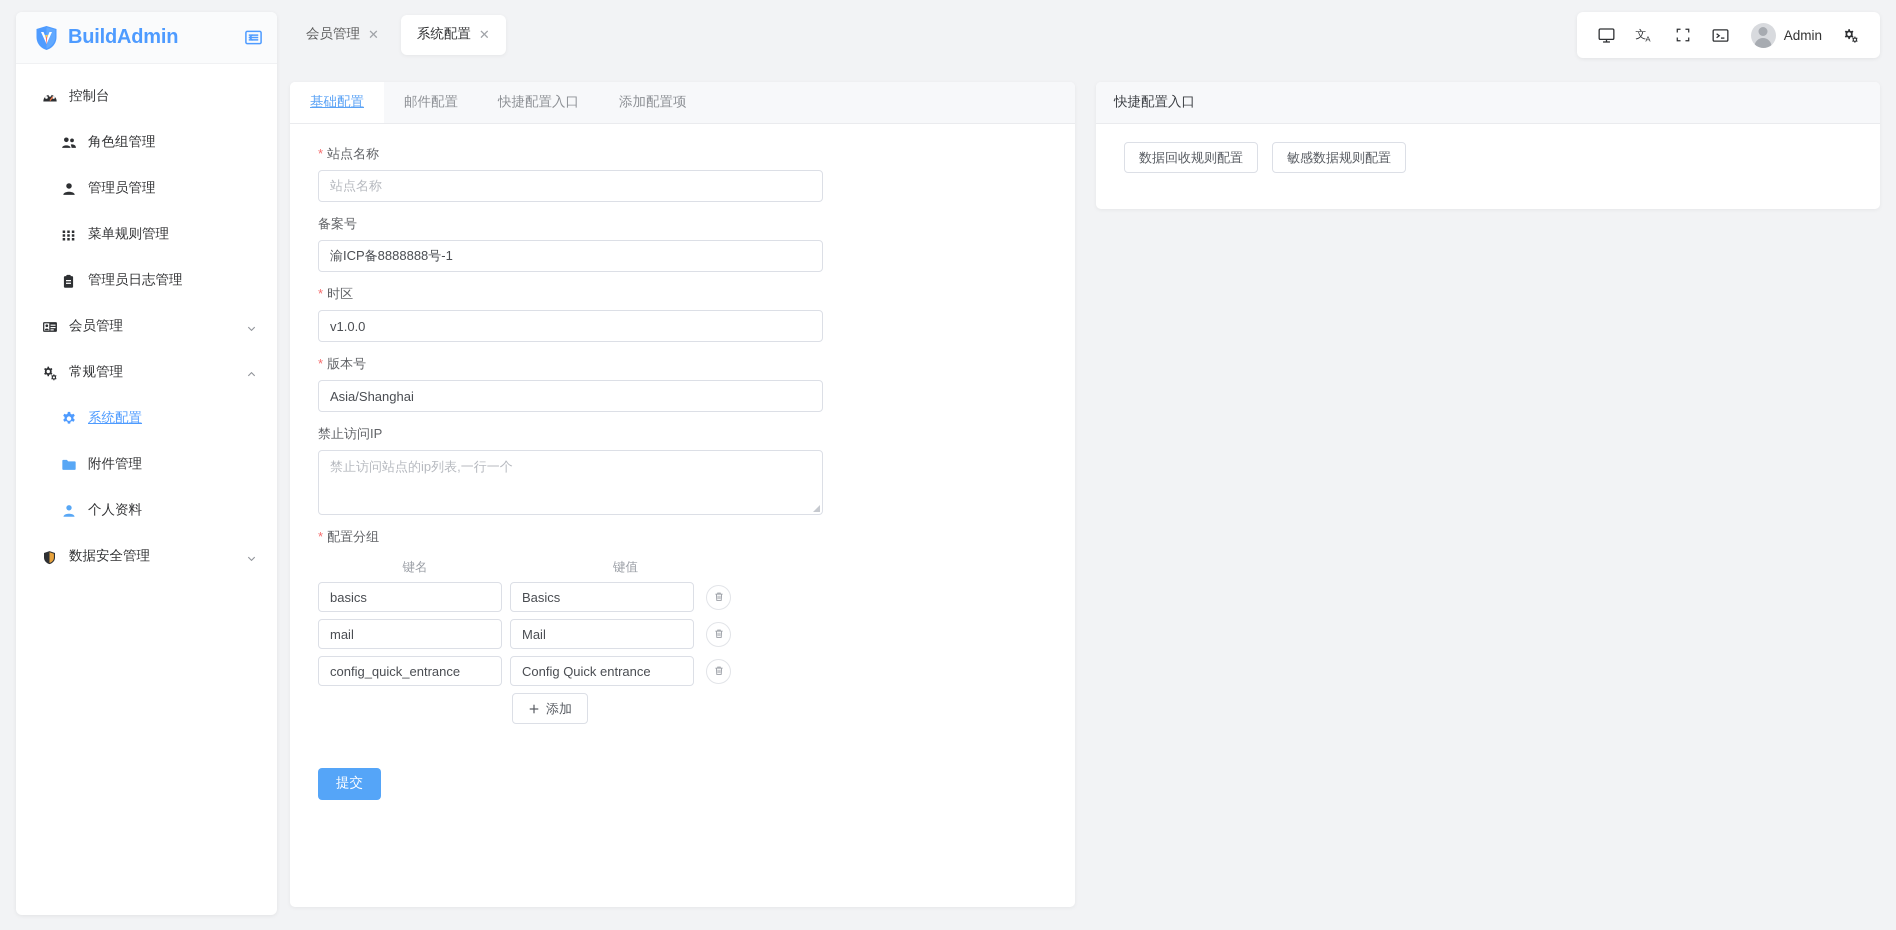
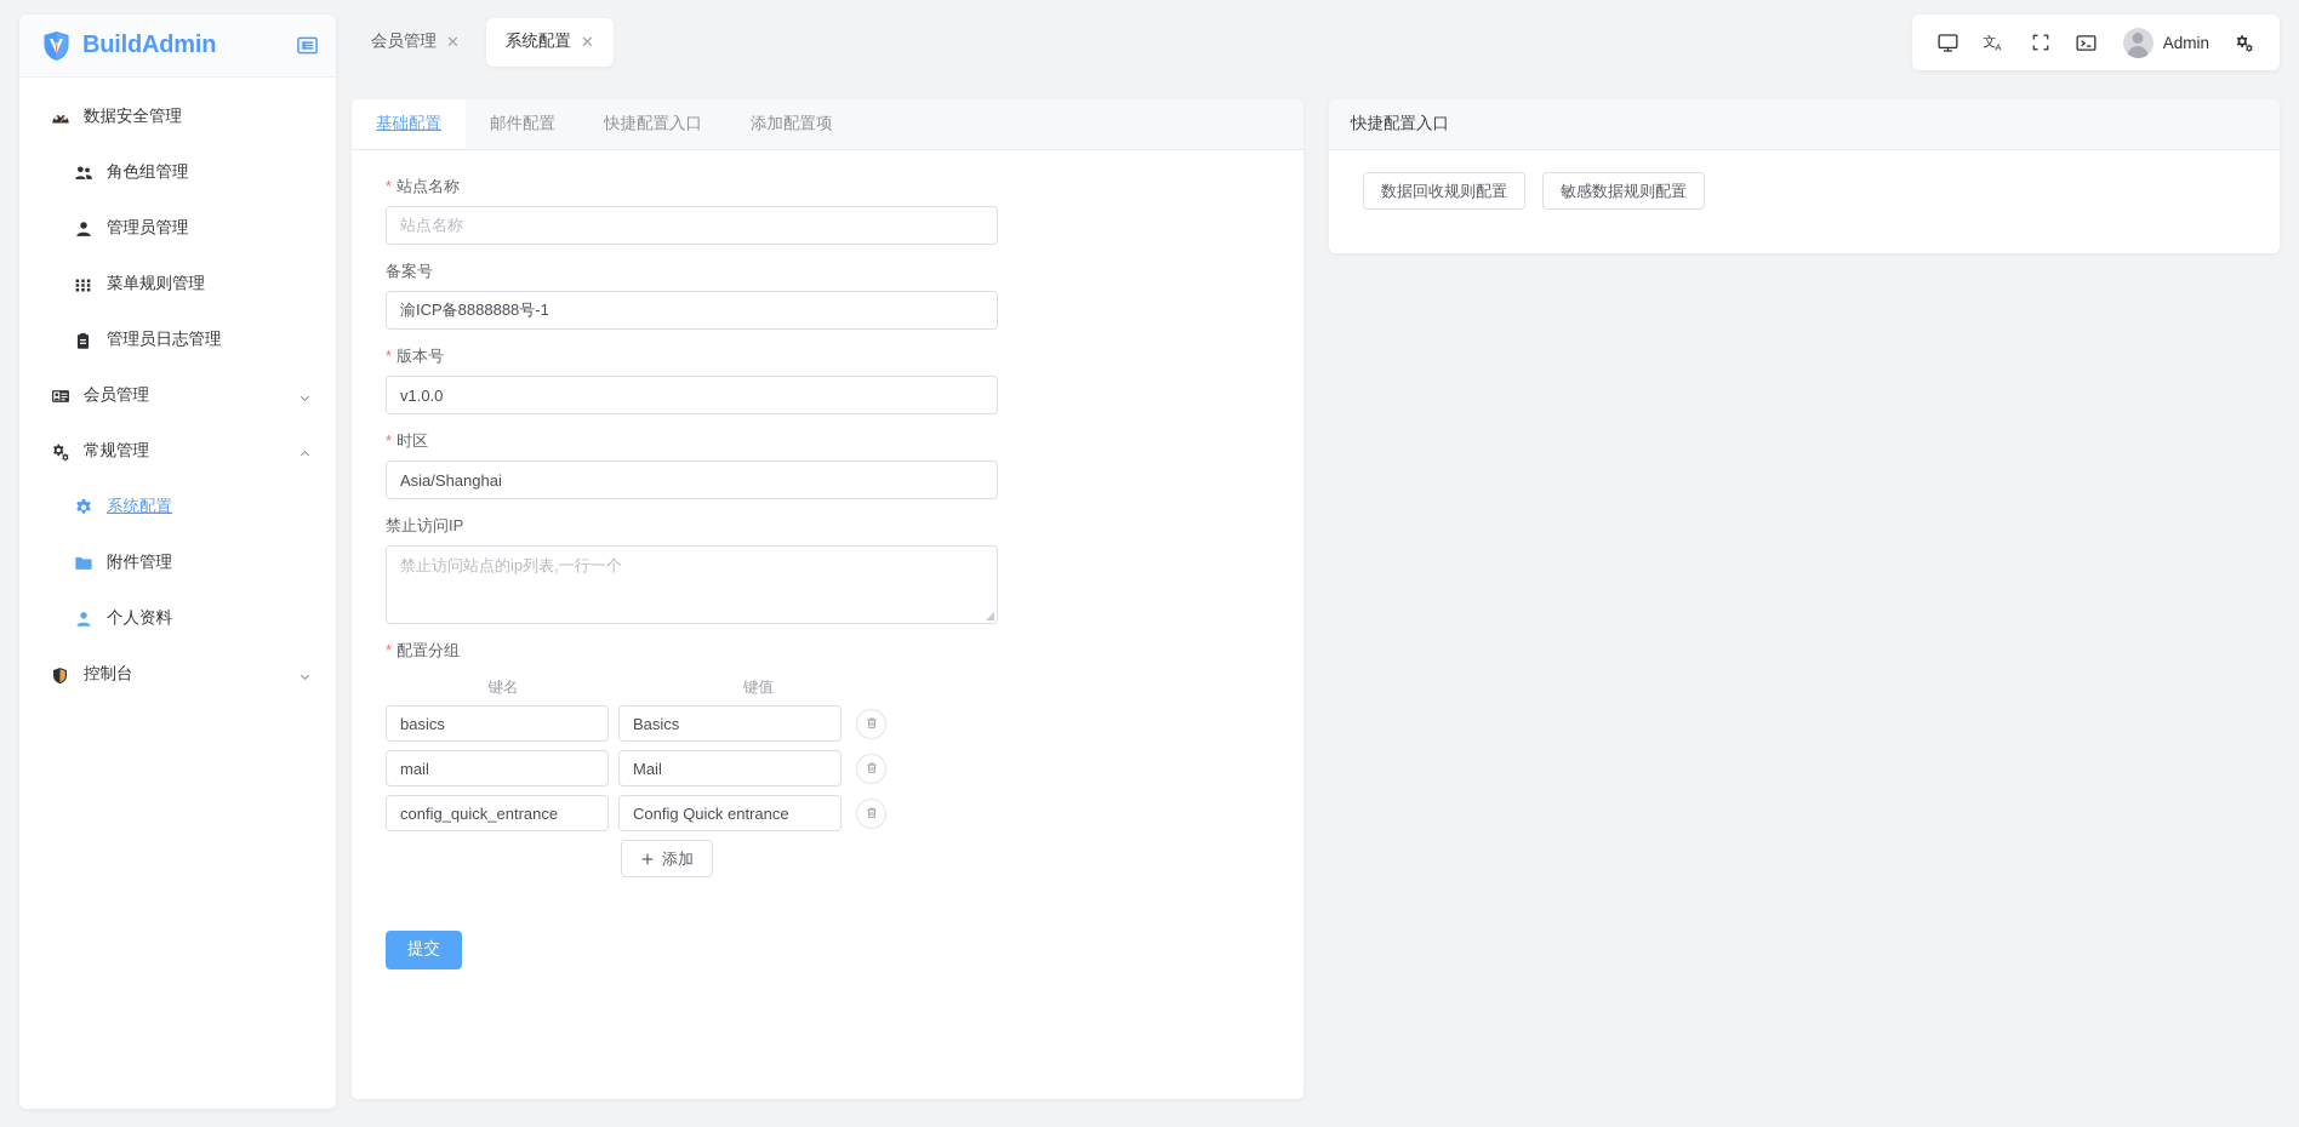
  BuildAdmin
- 控制台
+ 数据安全管理
  角色组管理
  管理员管理
  菜单规则管理
  管理员日志管理
  会员管理
  常规管理
  系统配置
  附件管理
  个人资料
- 数据安全管理
+ 控制台
  会员管理
  ✕
  系统配置
  ✕
  文
  A
  Admin
  基础配置
  邮件配置
  快捷配置入口
  添加配置项
  * 站点名称
  站点名称
  备案号
  渝ICP备8888888号-1
- * 时区
+ * 版本号
  v1.0.0
- * 版本号
+ * 时区
  Asia/Shanghai
  禁止访问IP
  禁止访问站点的ip列表,一行一个
  * 配置分组
  键名
  键值
  basics
  Basics
  mail
  Mail
  config_quick_entrance
  Config Quick entrance
  添加
  提交
  快捷配置入口
  数据回收规则配置
  敏感数据规则配置
